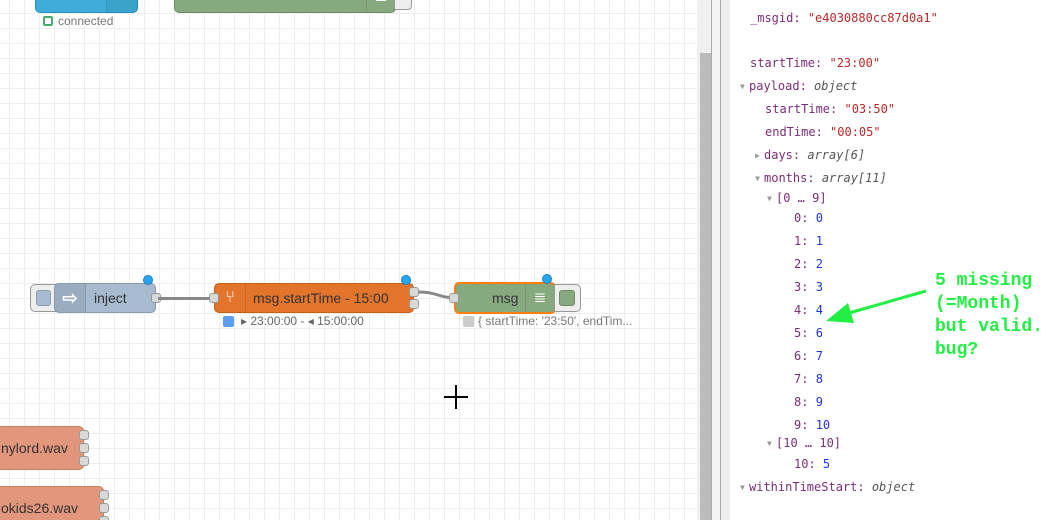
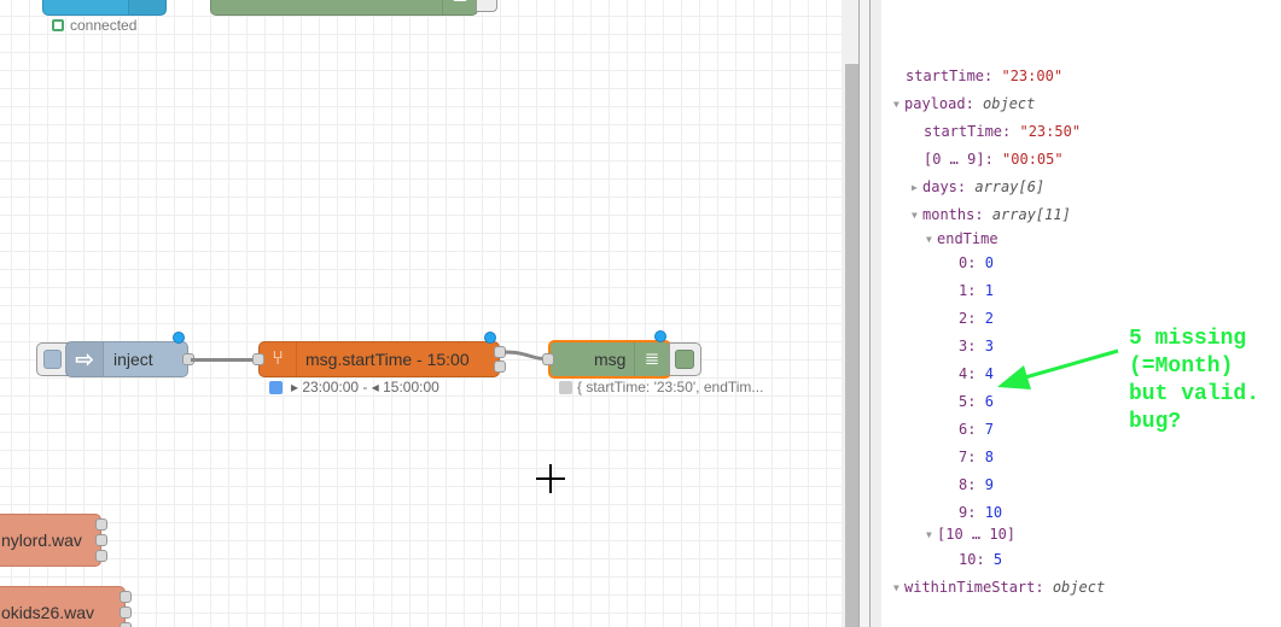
  connected
  ⇨
  inject
  ⑂
  msg.startTime - 15:00
  ▸ 23:00:00 - ◂ 15:00:00
  msg
  ≣
  { startTime: '23:50', endTim...
  nylord.wav
  okids26.wav
- _msgid: "e4030880cc87d0a1"
  startTime: "23:00"
  ▼ payload: object
- startTime: "03:50"
+ startTime: "23:50"
- endTime: "00:05"
+ [0 … 9]: "00:05"
  ▶ days: array[6]
  ▼ months: array[11]
- ▼ [0 … 9]
+ ▼ endTime
  0: 0
  1: 1
  2: 2
  3: 3
  4: 4
  5: 6
  6: 7
  7: 8
  8: 9
  9: 10
  ▼ [10 … 10]
  10: 5
  ▼ withinTimeStart: object
  5 missing
  (=Month)
  but valid.
  bug?
